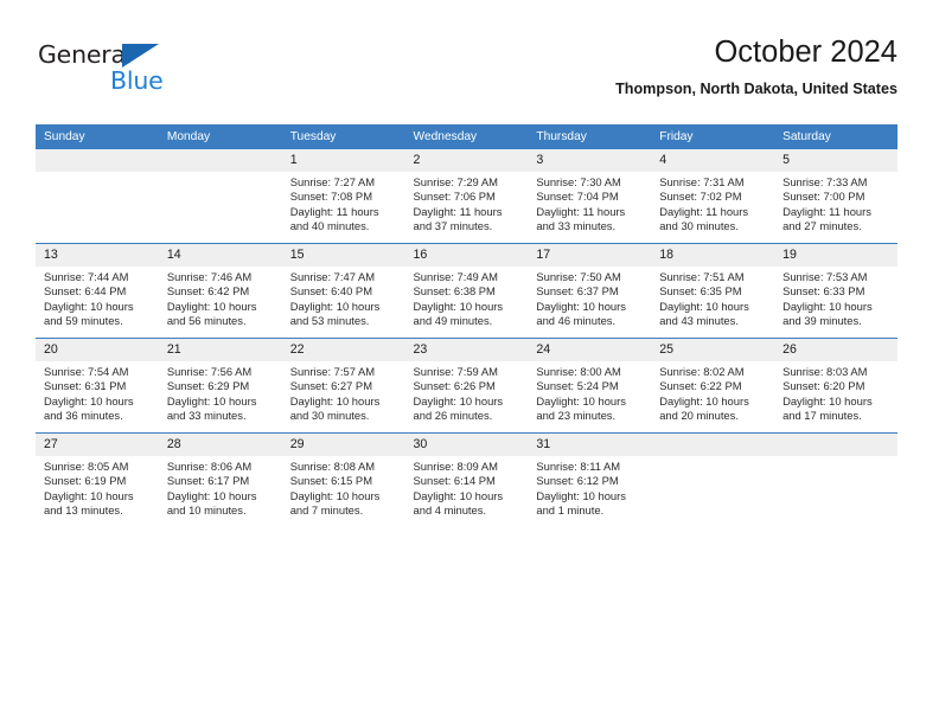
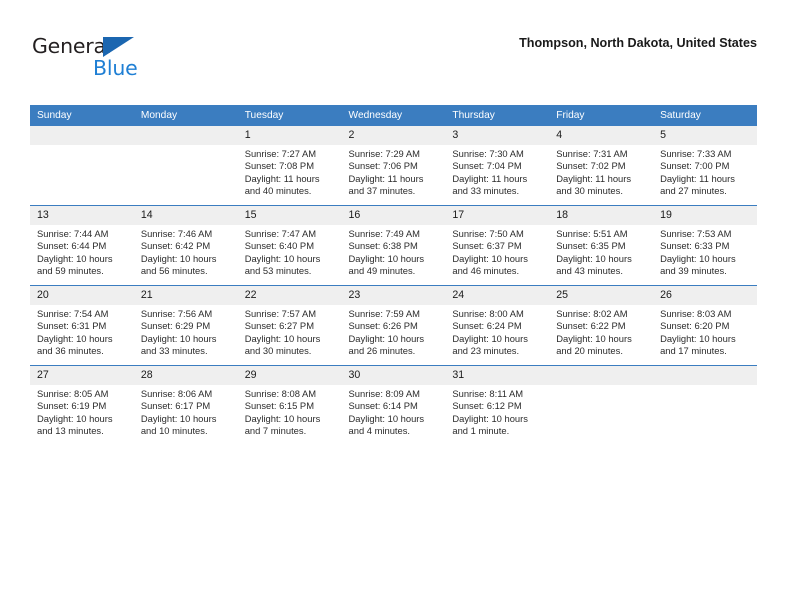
  General
  Blue
- October 2024
  Thompson, North Dakota, United States
  Sunday	Monday	Tuesday	Wednesday	Thursday	Friday	Saturday
  		1Sunrise: 7:27 AMSunset: 7:08 PMDaylight: 11 hoursand 40 minutes.	2Sunrise: 7:29 AMSunset: 7:06 PMDaylight: 11 hoursand 37 minutes.	3Sunrise: 7:30 AMSunset: 7:04 PMDaylight: 11 hoursand 33 minutes.	4Sunrise: 7:31 AMSunset: 7:02 PMDaylight: 11 hoursand 30 minutes.	5Sunrise: 7:33 AMSunset: 7:00 PMDaylight: 11 hoursand 27 minutes.
- 13Sunrise: 7:44 AMSunset: 6:44 PMDaylight: 10 hoursand 59 minutes.	14Sunrise: 7:46 AMSunset: 6:42 PMDaylight: 10 hoursand 56 minutes.	15Sunrise: 7:47 AMSunset: 6:40 PMDaylight: 10 hoursand 53 minutes.	16Sunrise: 7:49 AMSunset: 6:38 PMDaylight: 10 hoursand 49 minutes.	17Sunrise: 7:50 AMSunset: 6:37 PMDaylight: 10 hoursand 46 minutes.	18Sunrise: 7:51 AMSunset: 6:35 PMDaylight: 10 hoursand 43 minutes.	19Sunrise: 7:53 AMSunset: 6:33 PMDaylight: 10 hoursand 39 minutes.
+ 13Sunrise: 7:44 AMSunset: 6:44 PMDaylight: 10 hoursand 59 minutes.	14Sunrise: 7:46 AMSunset: 6:42 PMDaylight: 10 hoursand 56 minutes.	15Sunrise: 7:47 AMSunset: 6:40 PMDaylight: 10 hoursand 53 minutes.	16Sunrise: 7:49 AMSunset: 6:38 PMDaylight: 10 hoursand 49 minutes.	17Sunrise: 7:50 AMSunset: 6:37 PMDaylight: 10 hoursand 46 minutes.	18Sunrise: 5:51 AMSunset: 6:35 PMDaylight: 10 hoursand 43 minutes.	19Sunrise: 7:53 AMSunset: 6:33 PMDaylight: 10 hoursand 39 minutes.
- 20Sunrise: 7:54 AMSunset: 6:31 PMDaylight: 10 hoursand 36 minutes.	21Sunrise: 7:56 AMSunset: 6:29 PMDaylight: 10 hoursand 33 minutes.	22Sunrise: 7:57 AMSunset: 6:27 PMDaylight: 10 hoursand 30 minutes.	23Sunrise: 7:59 AMSunset: 6:26 PMDaylight: 10 hoursand 26 minutes.	24Sunrise: 8:00 AMSunset: 5:24 PMDaylight: 10 hoursand 23 minutes.	25Sunrise: 8:02 AMSunset: 6:22 PMDaylight: 10 hoursand 20 minutes.	26Sunrise: 8:03 AMSunset: 6:20 PMDaylight: 10 hoursand 17 minutes.
+ 20Sunrise: 7:54 AMSunset: 6:31 PMDaylight: 10 hoursand 36 minutes.	21Sunrise: 7:56 AMSunset: 6:29 PMDaylight: 10 hoursand 33 minutes.	22Sunrise: 7:57 AMSunset: 6:27 PMDaylight: 10 hoursand 30 minutes.	23Sunrise: 7:59 AMSunset: 6:26 PMDaylight: 10 hoursand 26 minutes.	24Sunrise: 8:00 AMSunset: 6:24 PMDaylight: 10 hoursand 23 minutes.	25Sunrise: 8:02 AMSunset: 6:22 PMDaylight: 10 hoursand 20 minutes.	26Sunrise: 8:03 AMSunset: 6:20 PMDaylight: 10 hoursand 17 minutes.
  27Sunrise: 8:05 AMSunset: 6:19 PMDaylight: 10 hoursand 13 minutes.	28Sunrise: 8:06 AMSunset: 6:17 PMDaylight: 10 hoursand 10 minutes.	29Sunrise: 8:08 AMSunset: 6:15 PMDaylight: 10 hoursand 7 minutes.	30Sunrise: 8:09 AMSunset: 6:14 PMDaylight: 10 hoursand 4 minutes.	31Sunrise: 8:11 AMSunset: 6:12 PMDaylight: 10 hoursand 1 minute.
